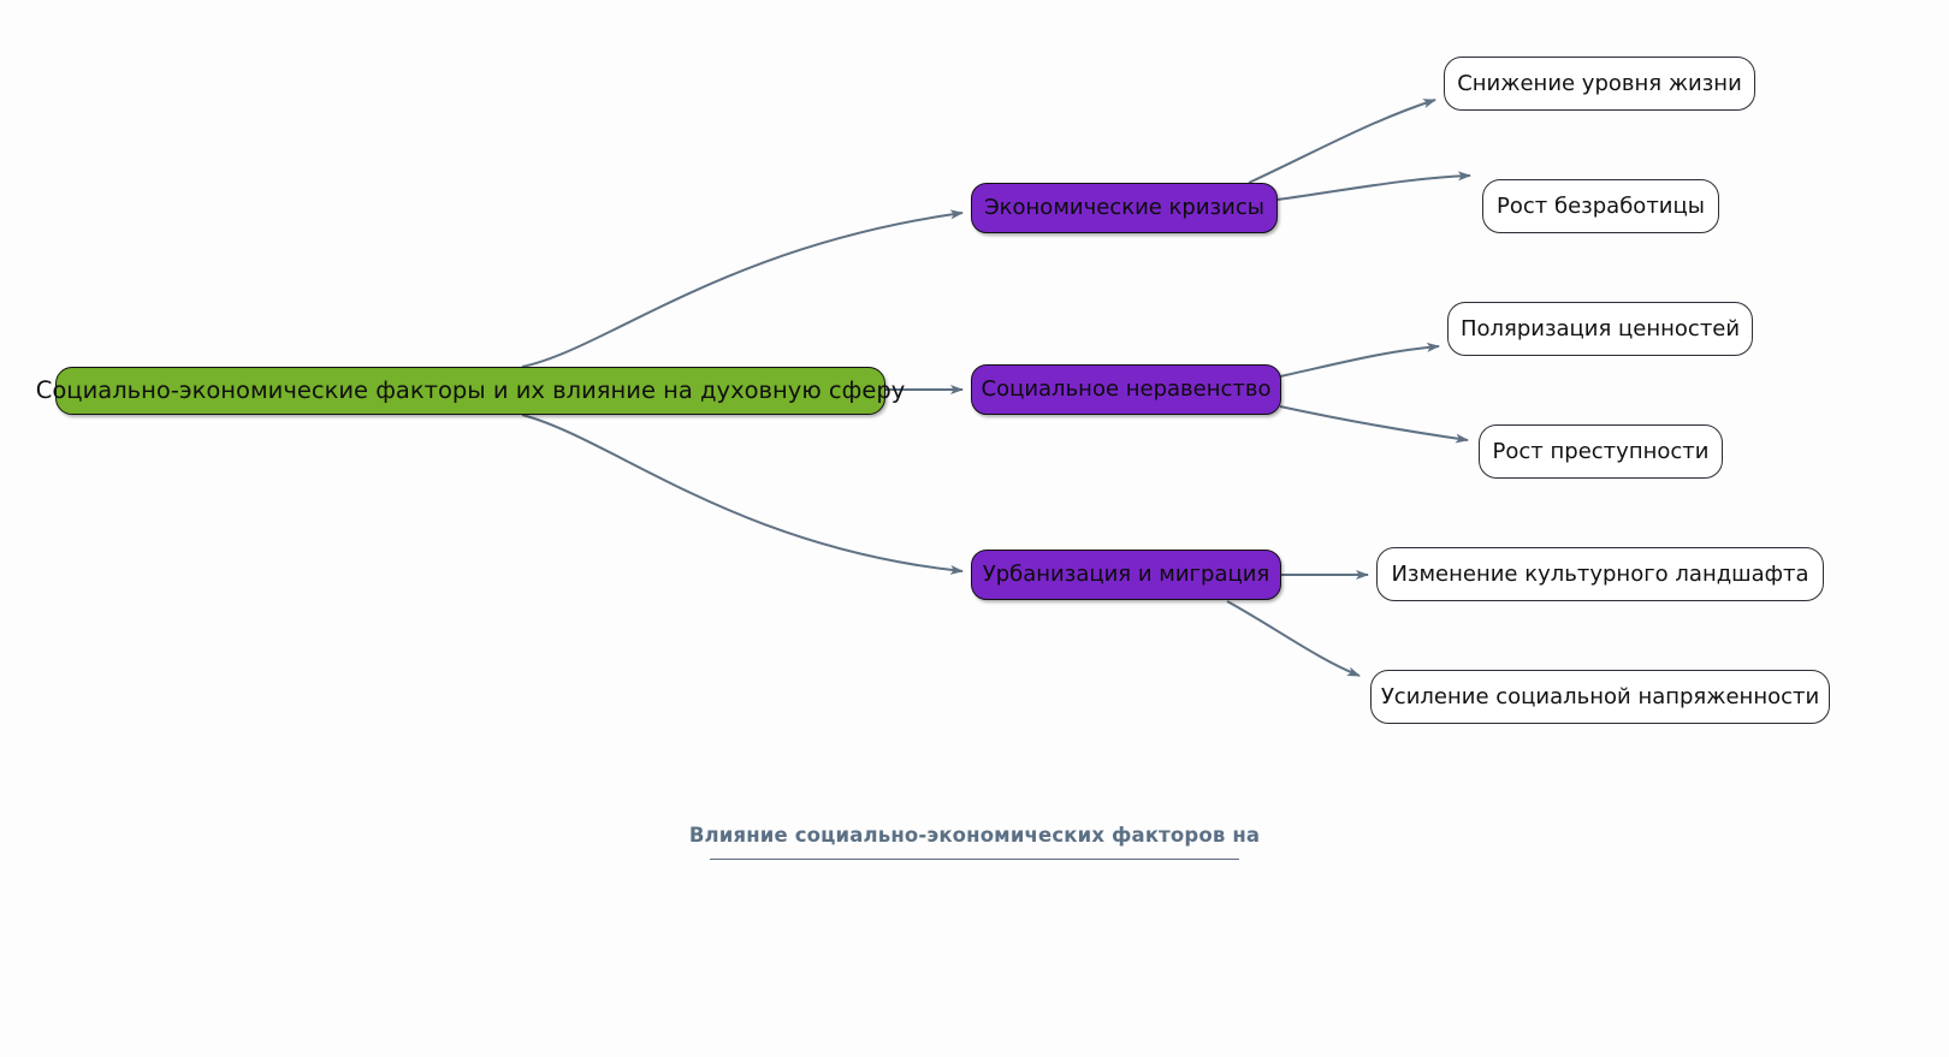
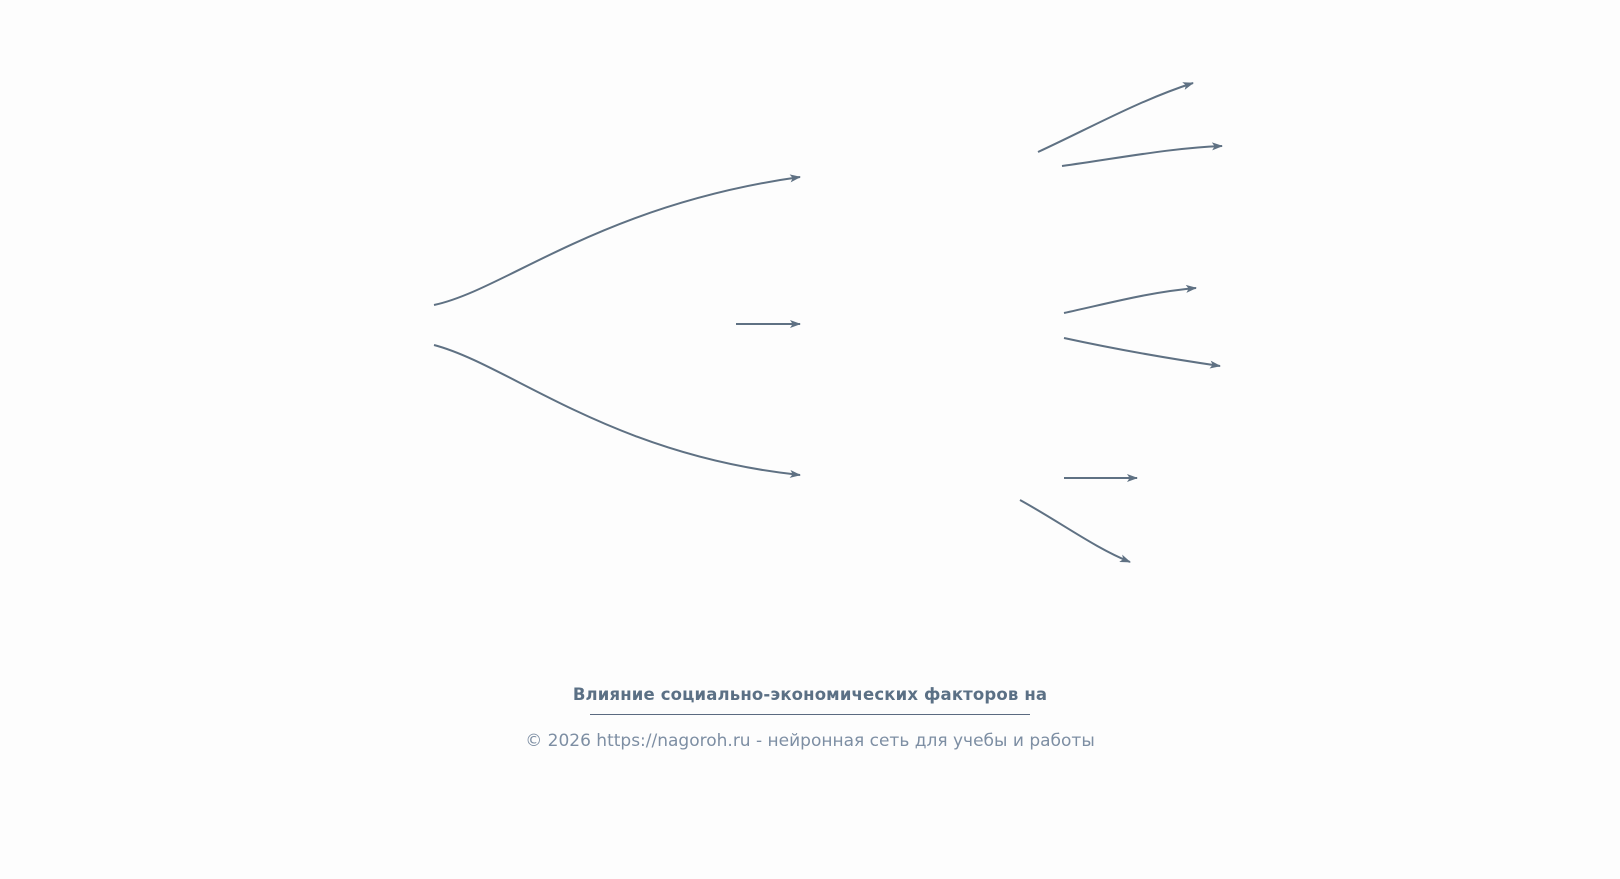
- Социально-экономические факторы и их влияние на духовную сферу
- Экономические кризисы
- Социальное неравенство
- Урбанизация и миграция
- Снижение уровня жизни
- Рост безработицы
- Поляризация ценностей
- Рост преступности
- Изменение культурного ландшафта
- Усиление социальной напряженности
  Влияние социально-экономических факторов на
+ © 2026 https://nagoroh.ru - нейронная сеть для учебы и работы
